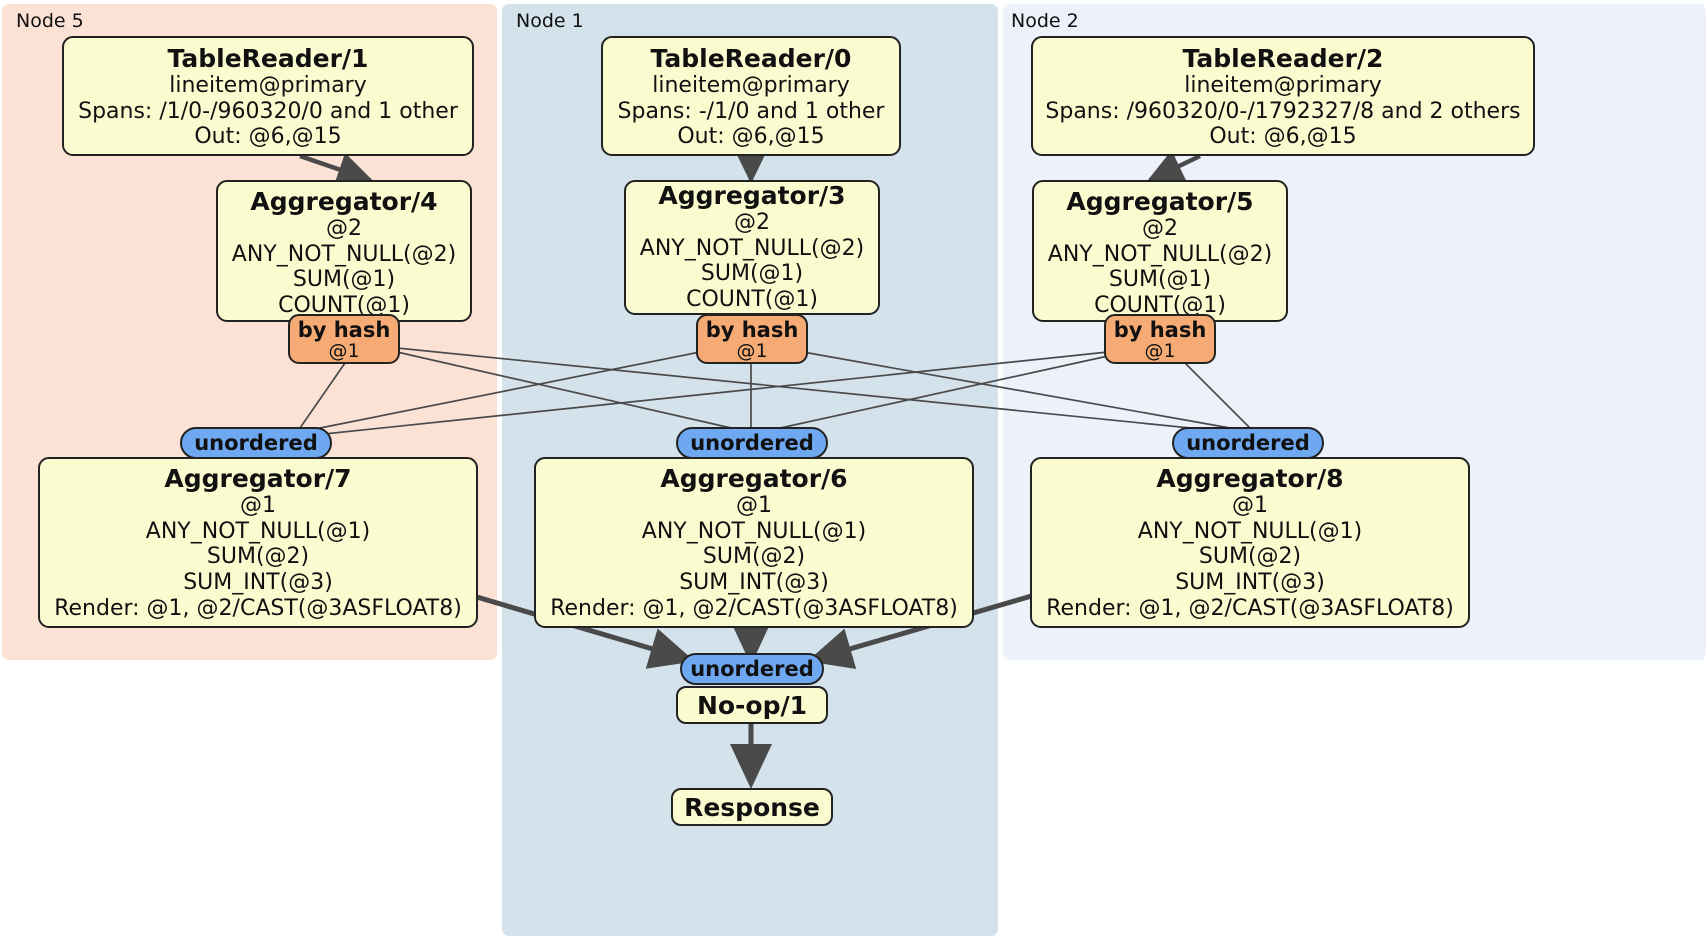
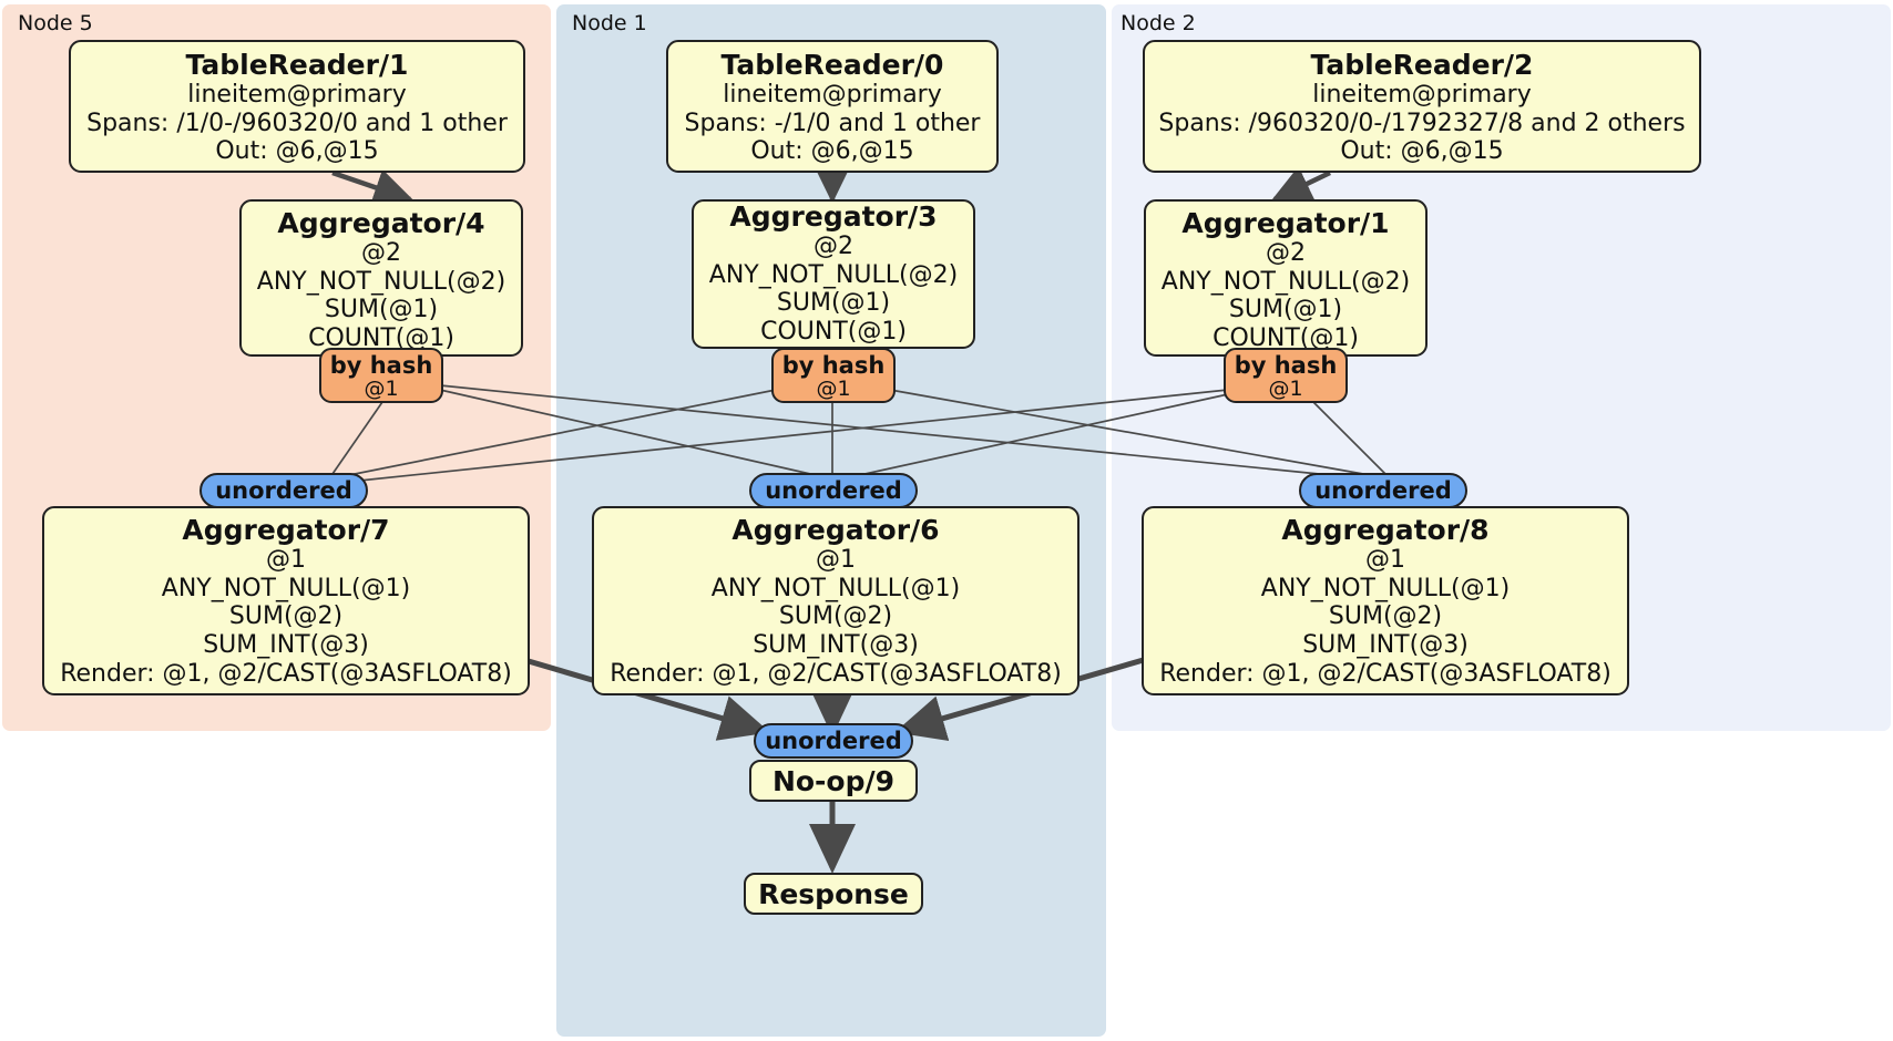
  Node 5
  Node 1
  Node 2
  TableReader/1
  lineitem@primary
  Spans: /1/0-/960320/0 and 1 other
  Out: @6,@15
  TableReader/0
  lineitem@primary
  Spans: -/1/0 and 1 other
  Out: @6,@15
  TableReader/2
  lineitem@primary
  Spans: /960320/0-/1792327/8 and 2 others
  Out: @6,@15
  Aggregator/4
  @2
  ANY_NOT_NULL(@2)
  SUM(@1)
  COUNT(@1)
  Aggregator/3
  @2
  ANY_NOT_NULL(@2)
  SUM(@1)
  COUNT(@1)
- Aggregator/5
+ Aggregator/1
  @2
  ANY_NOT_NULL(@2)
  SUM(@1)
  COUNT(@1)
  by hash
  @1
  by hash
  @1
  by hash
  @1
  unordered
  unordered
  unordered
  Aggregator/7
  @1
  ANY_NOT_NULL(@1)
  SUM(@2)
  SUM_INT(@3)
  Render: @1, @2/CAST(@3ASFLOAT8)
  Aggregator/6
  @1
  ANY_NOT_NULL(@1)
  SUM(@2)
  SUM_INT(@3)
  Render: @1, @2/CAST(@3ASFLOAT8)
  Aggregator/8
  @1
  ANY_NOT_NULL(@1)
  SUM(@2)
  SUM_INT(@3)
  Render: @1, @2/CAST(@3ASFLOAT8)
  unordered
- No-op/1
+ No-op/9
  Response
